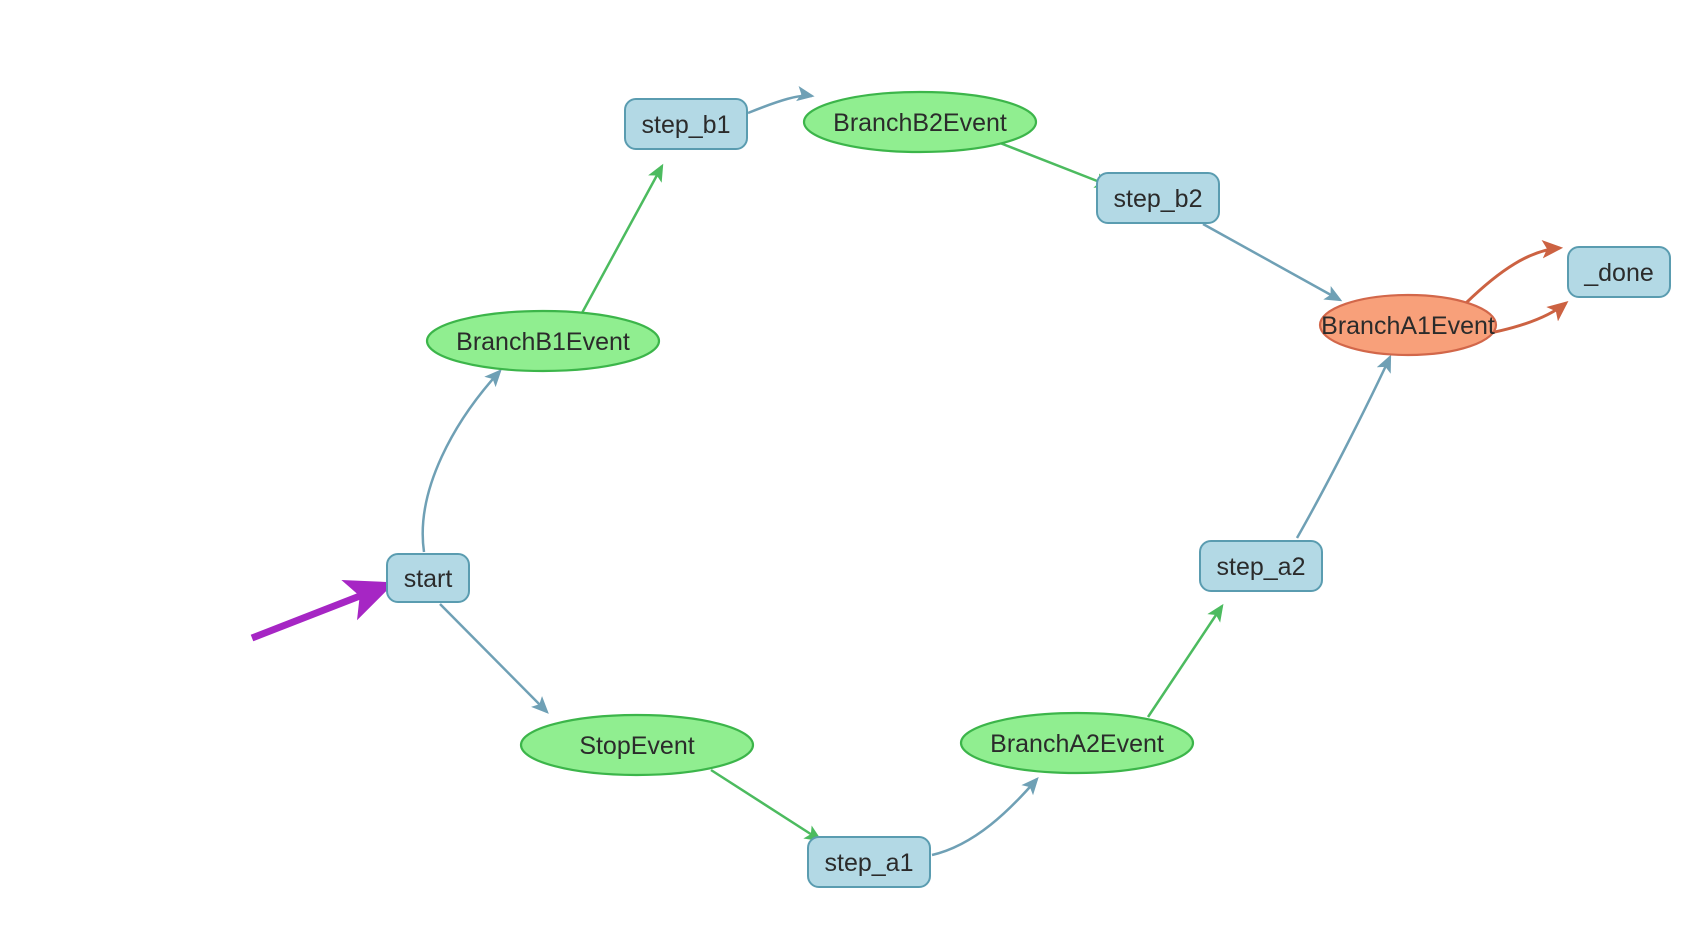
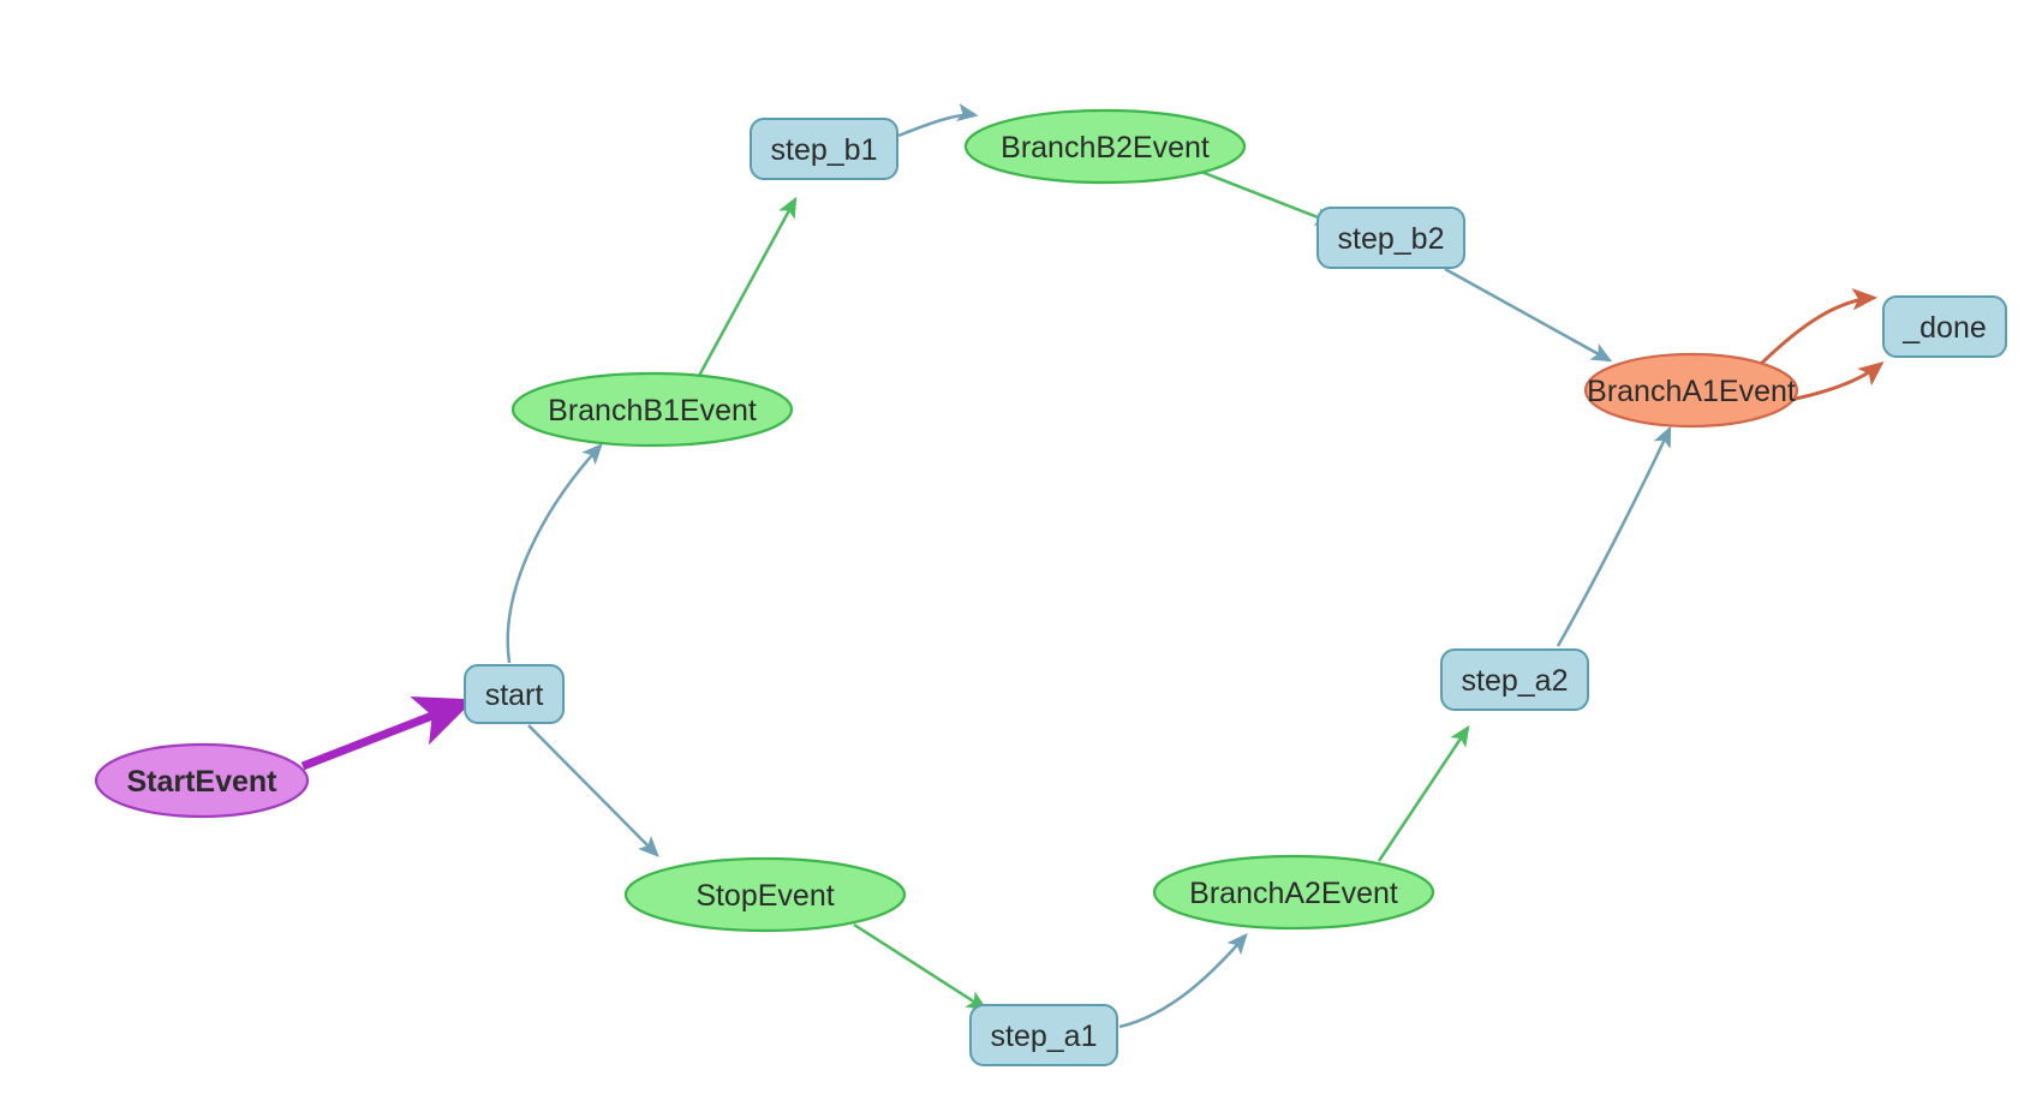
+ StartEvent
  start
  BranchB1Event
  step_b1
  BranchB2Event
  step_b2
  BranchA1Event
  _done
  StopEvent
  step_a1
  BranchA2Event
  step_a2
